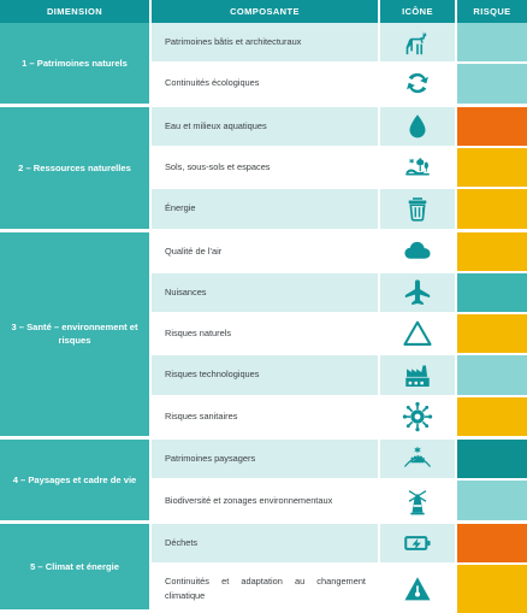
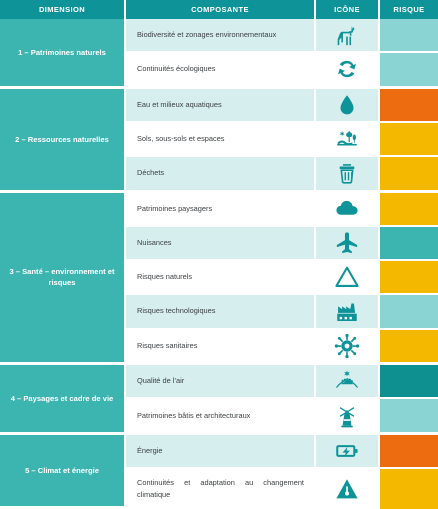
  DIMENSION	COMPOSANTE	ICÔNE	RISQUE
- 1 – Patrimoines naturels	Patrimoines bâtis et architecturaux
+ 1 – Patrimoines naturels	Biodiversité et zonages environnementaux
  Continuités écologiques
  2 – Ressources naturelles	Eau et milieux aquatiques
  Sols, sous-sols et espaces
- Énergie
+ Déchets
- 3 – Santé – environnement et risques	Qualité de l’air
+ 3 – Santé – environnement et risques	Patrimoines paysagers
  Nuisances
  Risques naturels
  Risques technologiques
  Risques sanitaires
- 4 – Paysages et cadre de vie	Patrimoines paysagers
+ 4 – Paysages et cadre de vie	Qualité de l’air
- Biodiversité et zonages environnementaux
+ Patrimoines bâtis et architecturaux
- 5 – Climat et énergie	Déchets
+ 5 – Climat et énergie	Énergie
  Continuités et adaptation au changement climatique
